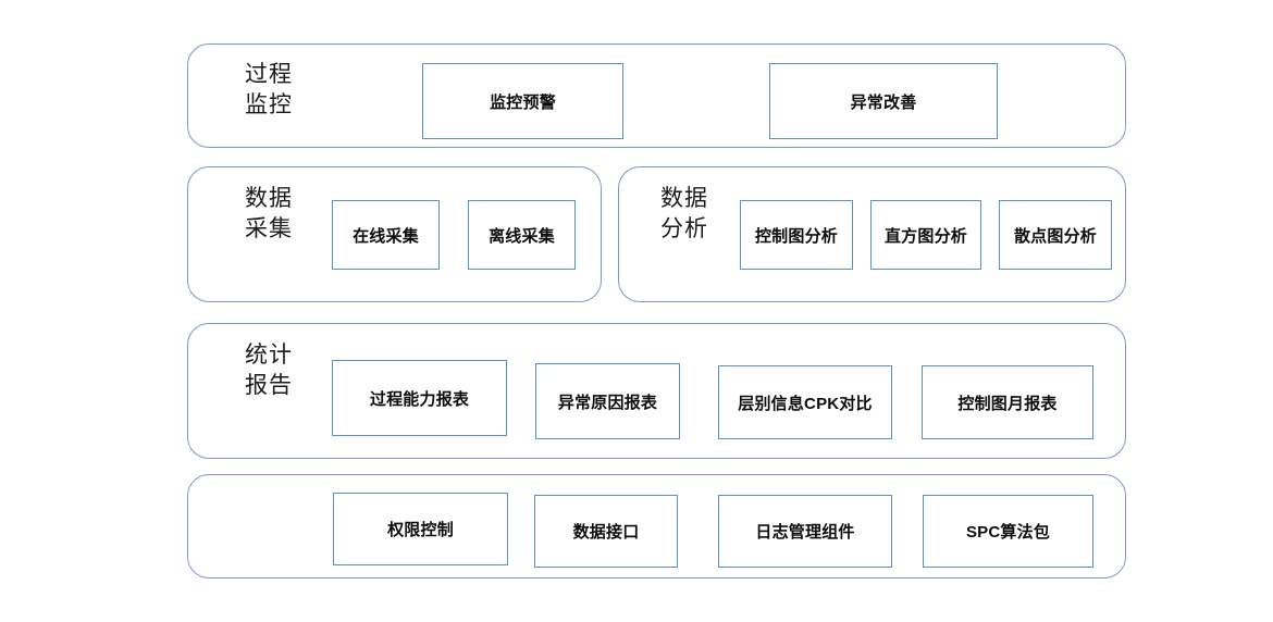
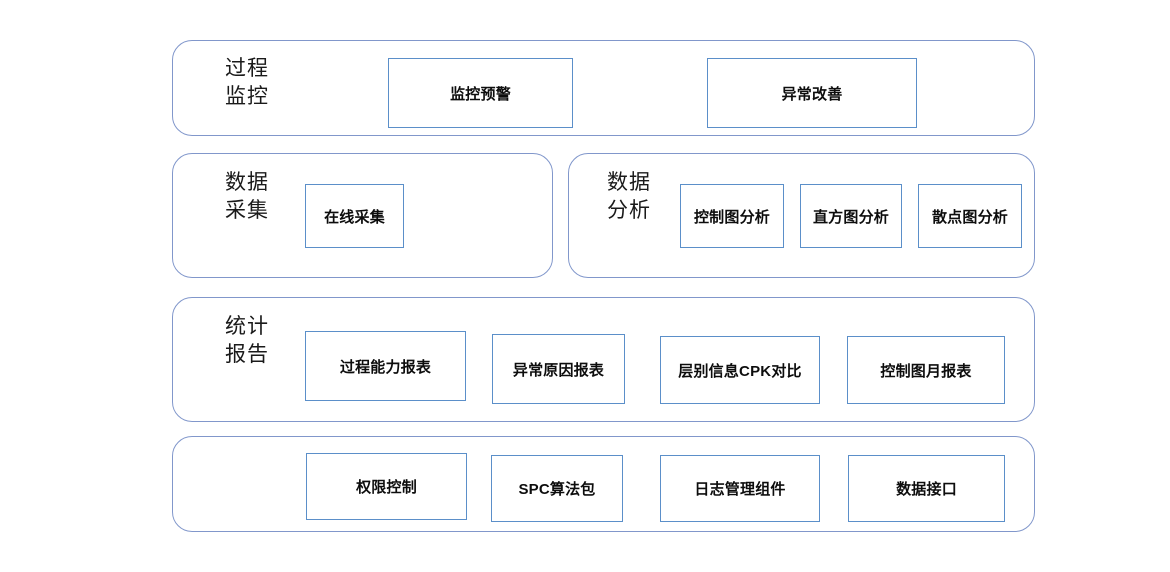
  过程
  监控
  监控预警
  异常改善
  数据
  采集
  在线采集
- 离线采集
  数据
  分析
  控制图分析
  直方图分析
  散点图分析
  统计
  报告
  过程能力报表
  异常原因报表
  层别信息CPK对比
  控制图月报表
  权限控制
- 数据接口
+ SPC算法包
  日志管理组件
- SPC算法包
+ 数据接口
